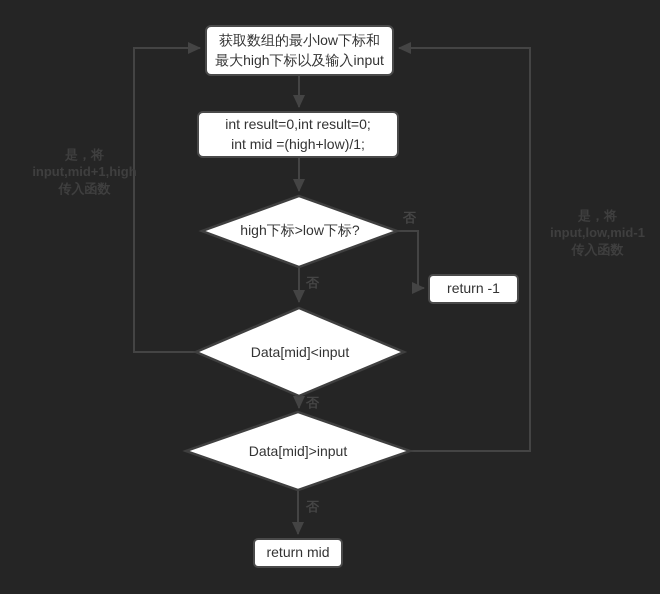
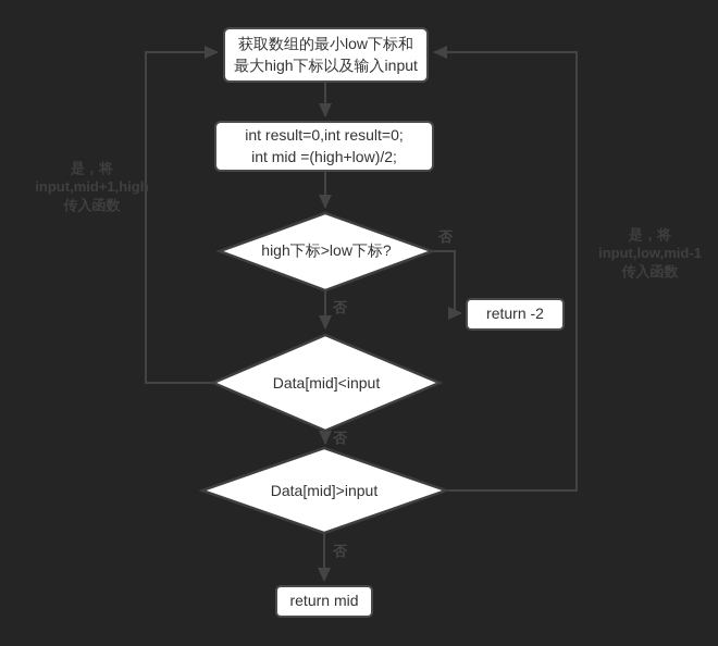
  获取数组的最小low下标和
  最大high下标以及输入input
  int result=0,int result=0;
- int mid =(high+low)/1;
+ int mid =(high+low)/2;
- return -1
+ return -2
  return mid
  high下标>low下标?
  Data[mid]<input
  Data[mid]>input
  否
  否
  否
  否
  是，将
  input,mid+1,high
  传入函数
  是，将
  input,low,mid-1
  传入函数
